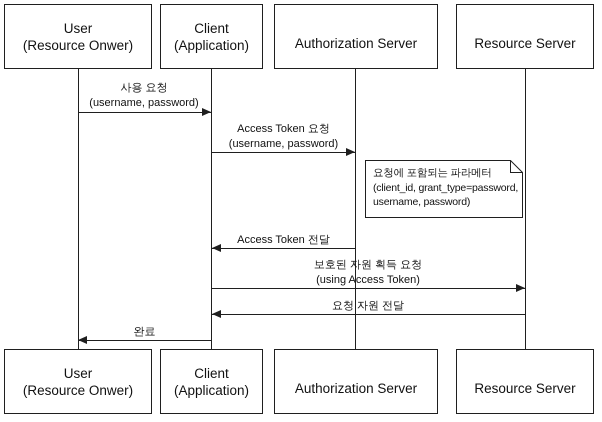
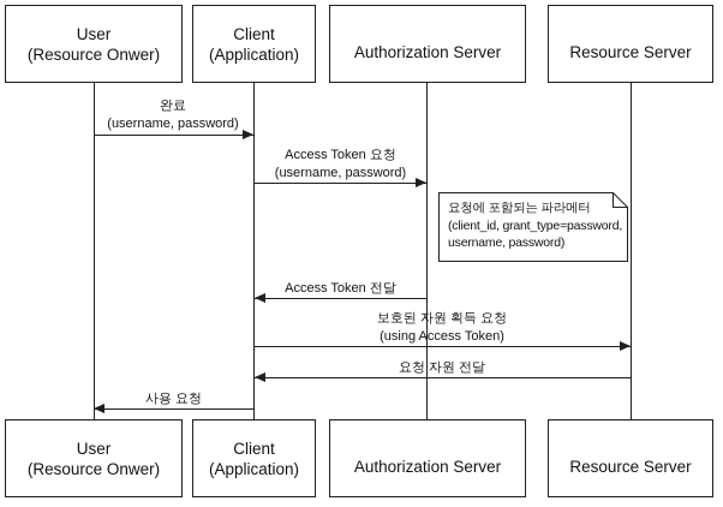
  User
  (Resource Onwer)
  Client
  (Application)
  Authorization Server
  Resource Server
- 사용 요청
+ 완료
  (username, password)
  Access Token 요청
  (username, password)
  요청에 포함되는 파라메터
  (client_id, grant_type=password,
  username, password)
  Access Token 전달
  보호된 자원 획득 요청
  (using Access Token)
  요청 자원 전달
- 완료
+ 사용 요청
  User
  (Resource Onwer)
  Client
  (Application)
  Authorization Server
  Resource Server
